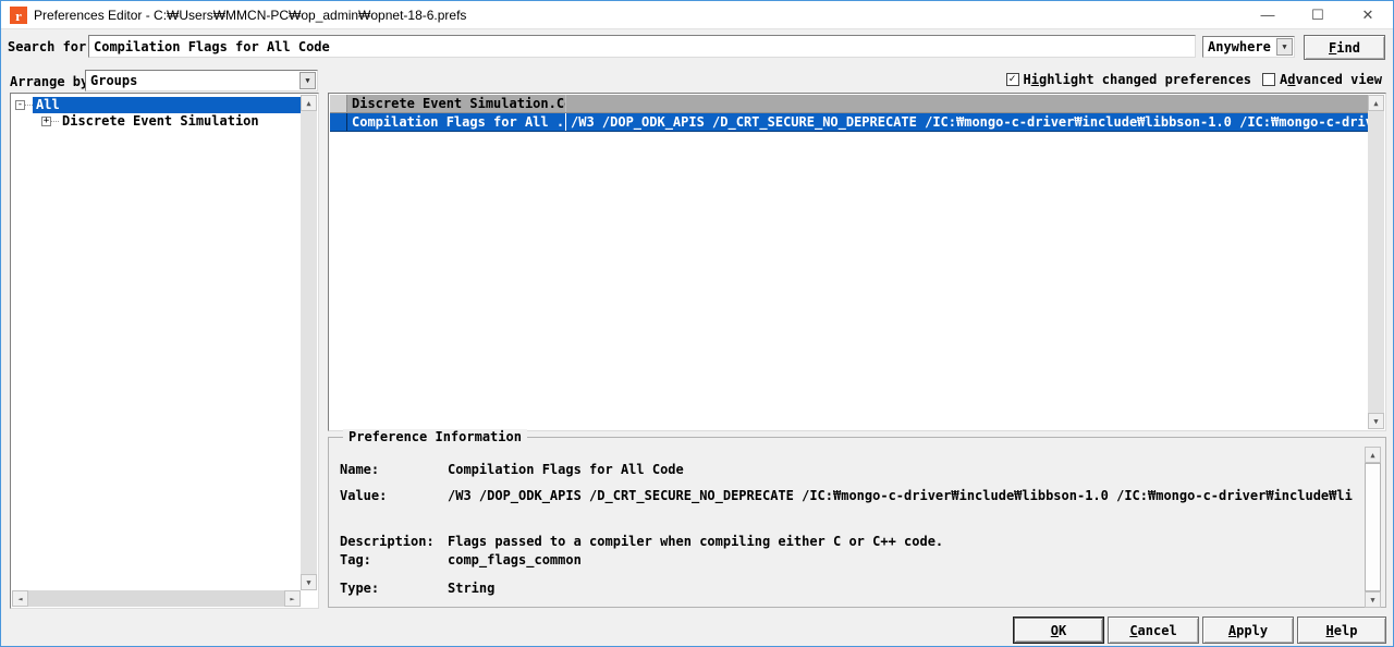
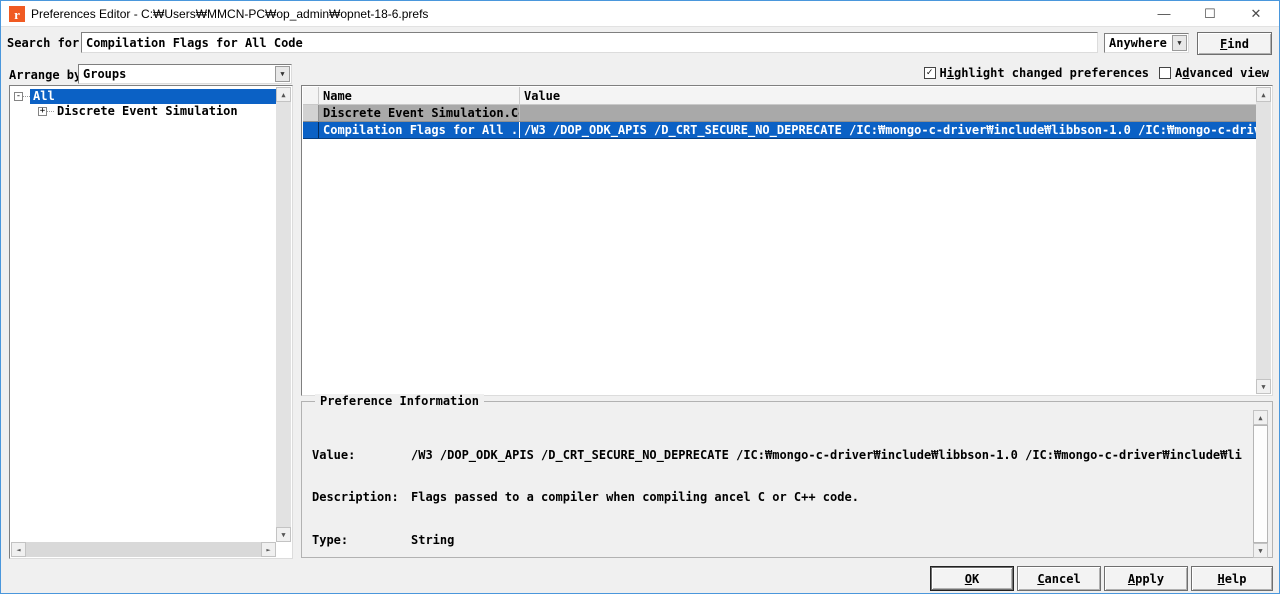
  r
  Preferences Editor - C:₩Users₩MMCN-PC₩op_admin₩opnet-18-6.prefs
  —
  ☐
  ✕
  Search for
  Compilation Flags for All Code
  Anywhere
  ▼
  Find
  Arrange b
  Groups
  ▼
  ✓
  Highlight changed preferences
  Advanced view
  -
  All
  +
  Discrete Event Simulation
  ▲
  ▼
  ◄
  ►
+ Name
+ Value
  Compilation Flags for All .
  /W3 /DOP_ODK_APIS /D_CRT_SECURE_NO_DEPRECATE /IC:₩mongo-c-driver₩include₩libbson-1.0 /IC:₩mongo-c-dri
  ▲
  ▼
  Preference Information
- Name: Compilation Flags for All Code
  Value: /W3 /DOP_ODK_APIS /D_CRT_SECURE_NO_DEPRECATE /IC:₩mongo-c-driver₩include₩libbson-1.0 /IC:₩mongo-c-driver₩include₩li
- Description: Flags passed to a compiler when compiling either C or C++ code.
+ Description: Flags passed to a compiler when compiling ancel C or C++ code.
- Tag: comp_flags_common
  Type: String
  ▲
  ▼
  OK
  Cancel
  Apply
  Help
